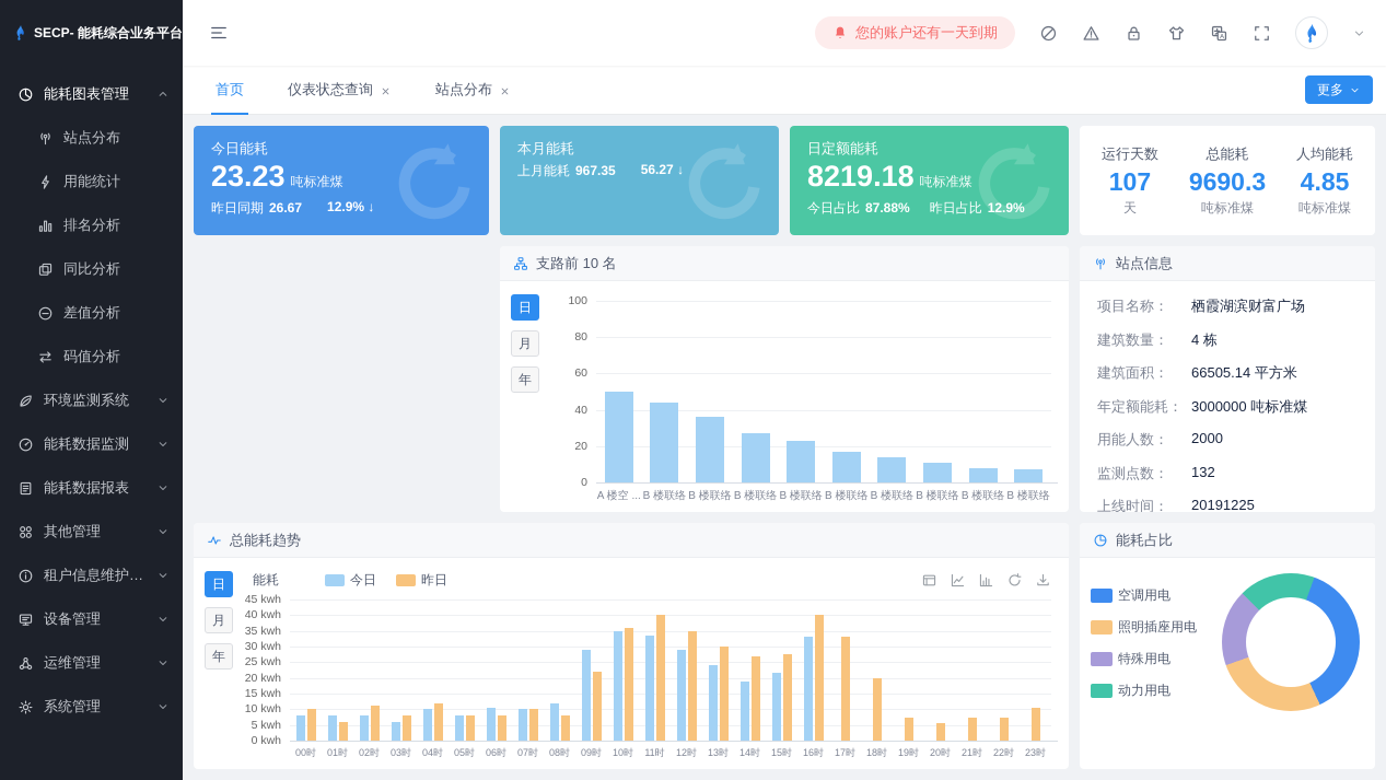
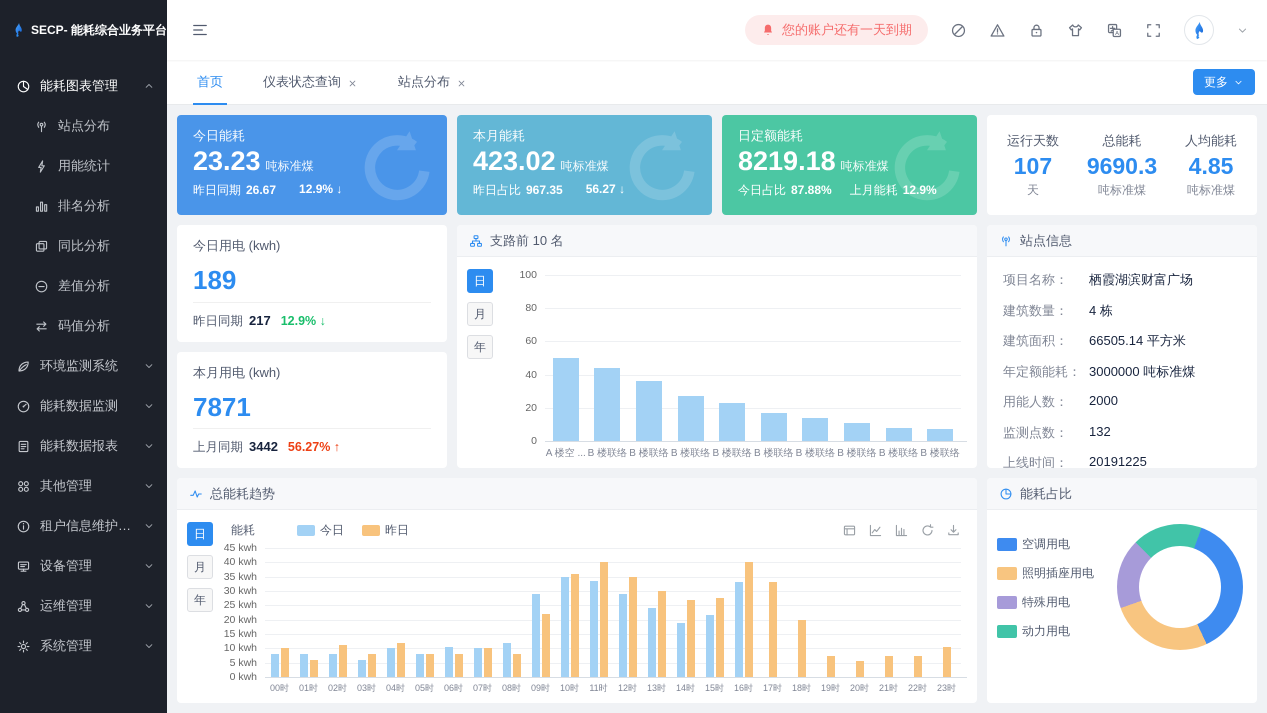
  SECP- 能耗综合业务平台
  能耗图表管理
  站点分布
  用能统计
  排名分析
  同比分析
  差值分析
  码值分析
  环境监测系统
  能耗数据监测
  能耗数据报表
  其他管理
  租户信息维护管理
  设备管理
  运维管理
  系统管理
  您的账户还有一天到期
  首页
  仪表状态查询
  站点分布
  更多
  今日能耗
  23.23 吨标准煤
  昨日同期 26.67
  12.9% ↓
  本月能耗
+ 423.02 吨标准煤
- 上月能耗 967.35
+ 昨日占比 967.35
  56.27 ↓
  日定额能耗
  8219.18 吨标准煤
  今日占比 87.88%
- 昨日占比 12.9%
+ 上月能耗 12.9%
  运行天数
  107
  天
  总能耗
  9690.3
  吨标准煤
  人均能耗
  4.85
  吨标准煤
+ 今日用电 (kwh)
+ 189
+ 昨日同期 217 12.9% ↓
+ 本月用电 (kwh)
+ 7871
+ 上月同期 3442 56.27% ↑
  支路前 10 名
  日
  月
  年
  100
  80
  60
  40
  20
  0
  A 楼空 ...
  B 楼联络
  B 楼联络
  B 楼联络
  B 楼联络
  B 楼联络
  B 楼联络
  B 楼联络
  B 楼联络
  B 楼联络
  站点信息
  项目名称：
  栖霞湖滨财富广场
  建筑数量：
  4 栋
  建筑面积：
  66505.14 平方米
  年定额能耗：
  3000000 吨标准煤
  用能人数：
  2000
  监测点数：
  132
  上线时间：
  20191225
  总能耗趋势
  日
  月
  年
  能耗
  今日
  昨日
  45 kwh
  40 kwh
  35 kwh
  30 kwh
  25 kwh
  20 kwh
  15 kwh
  10 kwh
  5 kwh
  0 kwh
  00时
  01时
  02时
  03时
  04时
  05时
  06时
  07时
  08时
  09时
  10时
  11时
  12时
  13时
  14时
  15时
  16时
  17时
  18时
  19时
  20时
  21时
  22时
  23时
  能耗占比
  空调用电
  照明插座用电
  特殊用电
  动力用电
